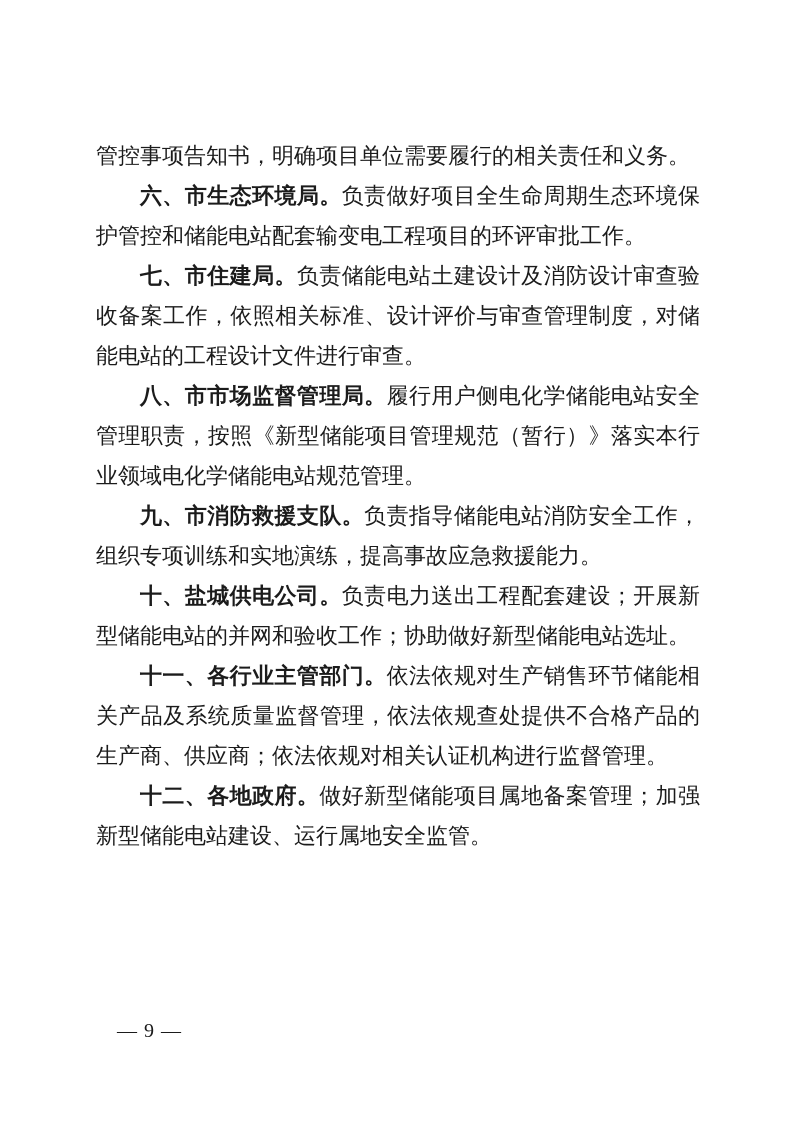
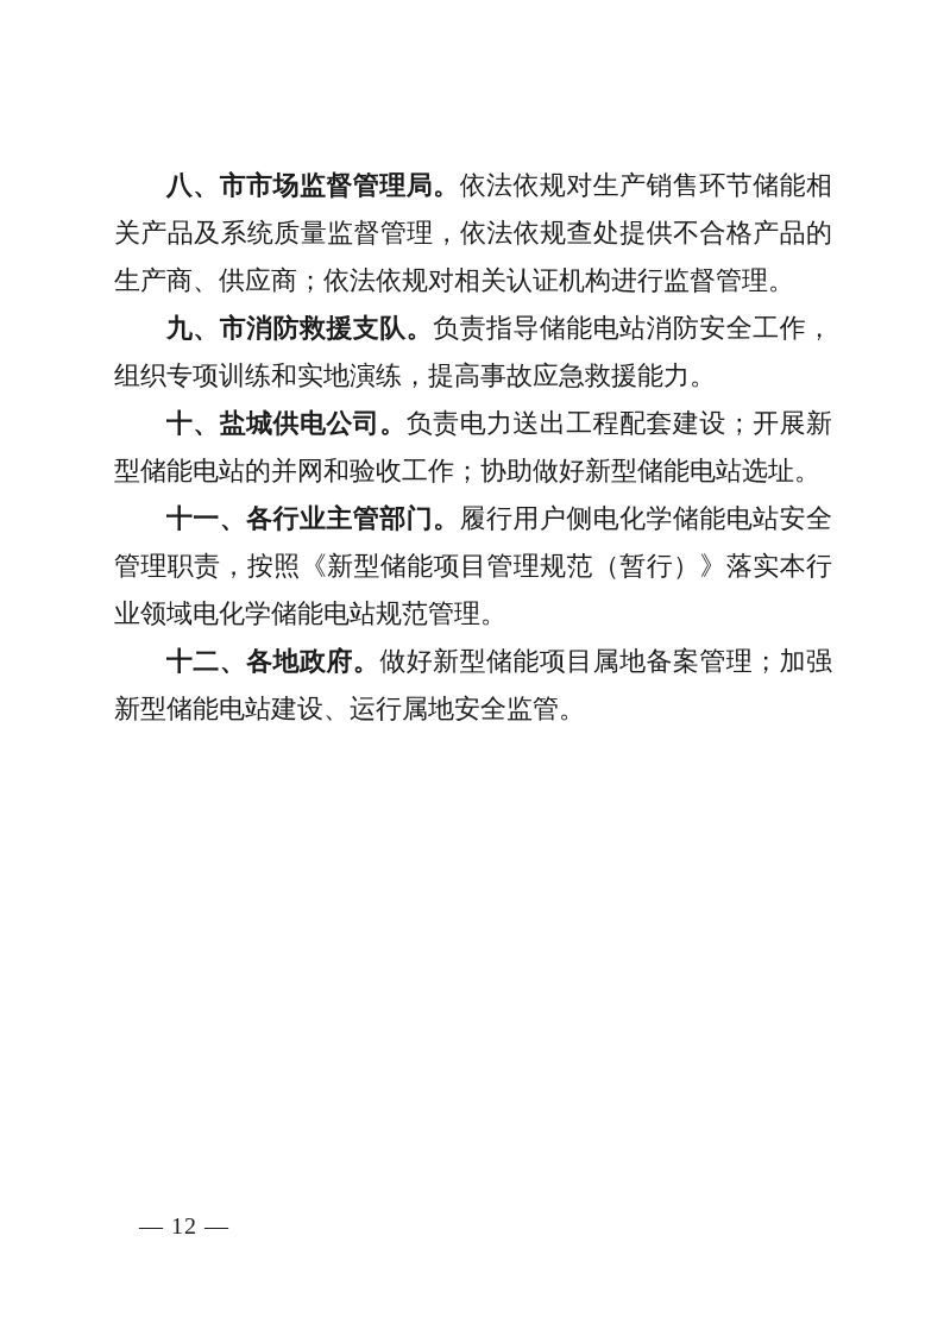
- 管控事项告知书，明确项目单位需要履行的相关责任和义务。
- 六、市生态环境局。负责做好项目全生命周期生态环境保护管控和储能电站配套输变电工程项目的环评审批工作。
- 七、市住建局。负责储能电站土建设计及消防设计审查验收备案工作，依照相关标准、设计评价与审查管理制度，对储能电站的工程设计文件进行审查。
- 八、市市场监督管理局。履行用户侧电化学储能电站安全管理职责，按照《新型储能项目管理规范（暂行）》落实本行业领域电化学储能电站规范管理。
+ 八、市市场监督管理局。依法依规对生产销售环节储能相关产品及系统质量监督管理，依法依规查处提供不合格产品的生产商、供应商；依法依规对相关认证机构进行监督管理。
  九、市消防救援支队。负责指导储能电站消防安全工作，组织专项训练和实地演练，提高事故应急救援能力。
  十、盐城供电公司。负责电力送出工程配套建设；开展新型储能电站的并网和验收工作；协助做好新型储能电站选址。
- 十一、各行业主管部门。依法依规对生产销售环节储能相关产品及系统质量监督管理，依法依规查处提供不合格产品的生产商、供应商；依法依规对相关认证机构进行监督管理。
+ 十一、各行业主管部门。履行用户侧电化学储能电站安全管理职责，按照《新型储能项目管理规范（暂行）》落实本行业领域电化学储能电站规范管理。
  十二、各地政府。做好新型储能项目属地备案管理；加强新型储能电站建设、运行属地安全监管。
- — 9 —
+ — 12 —
